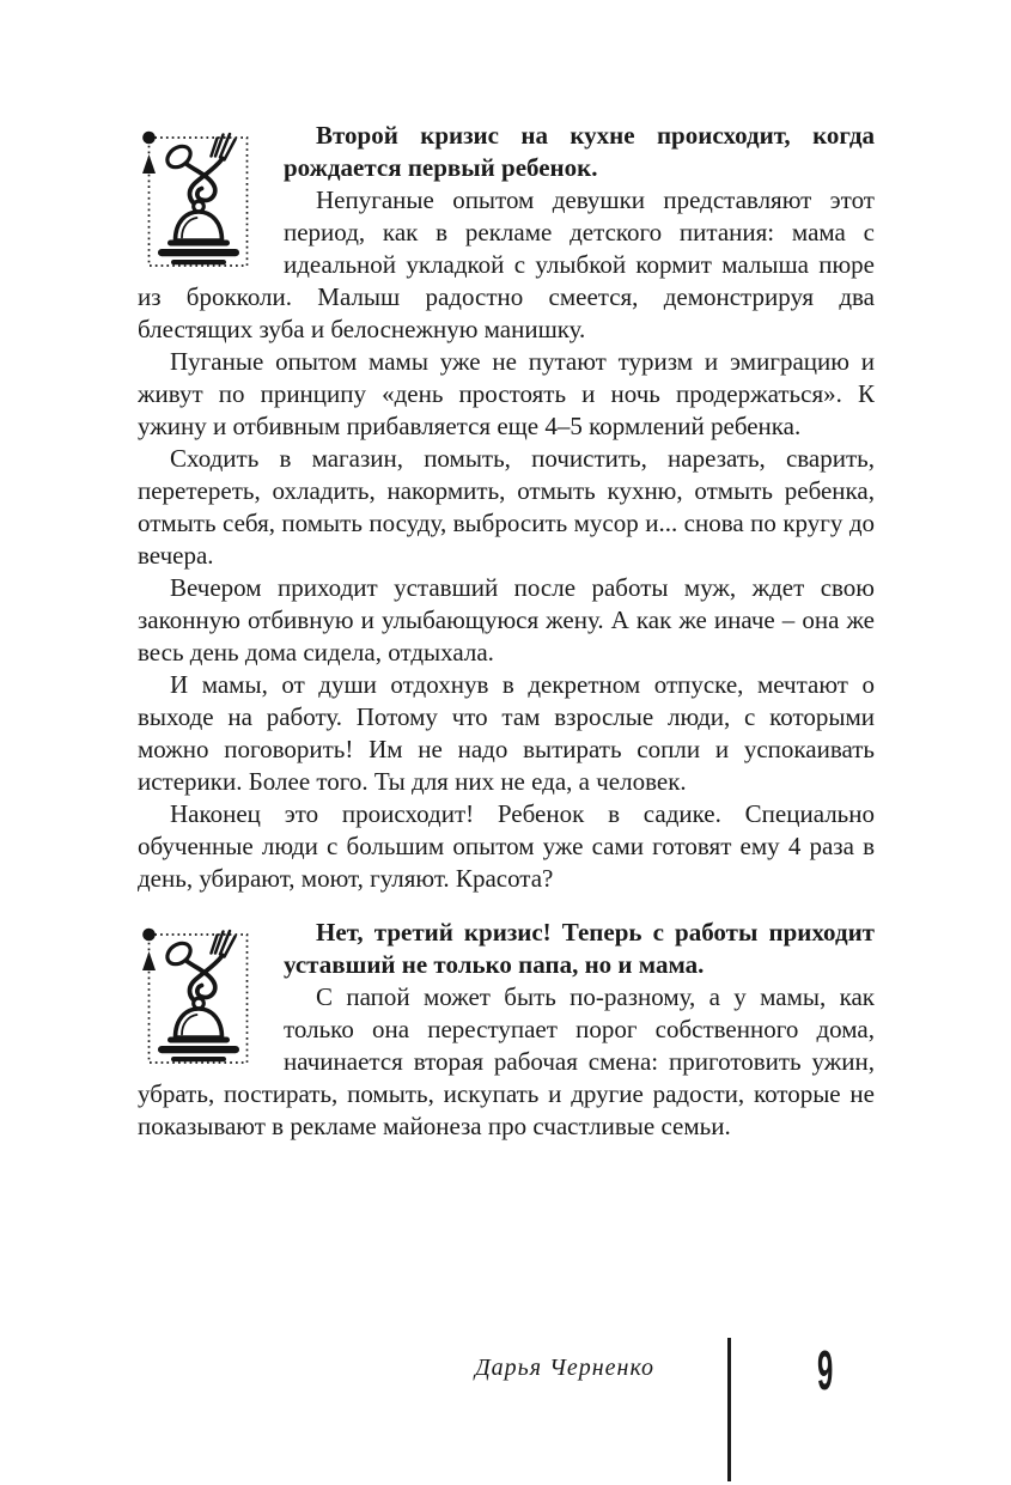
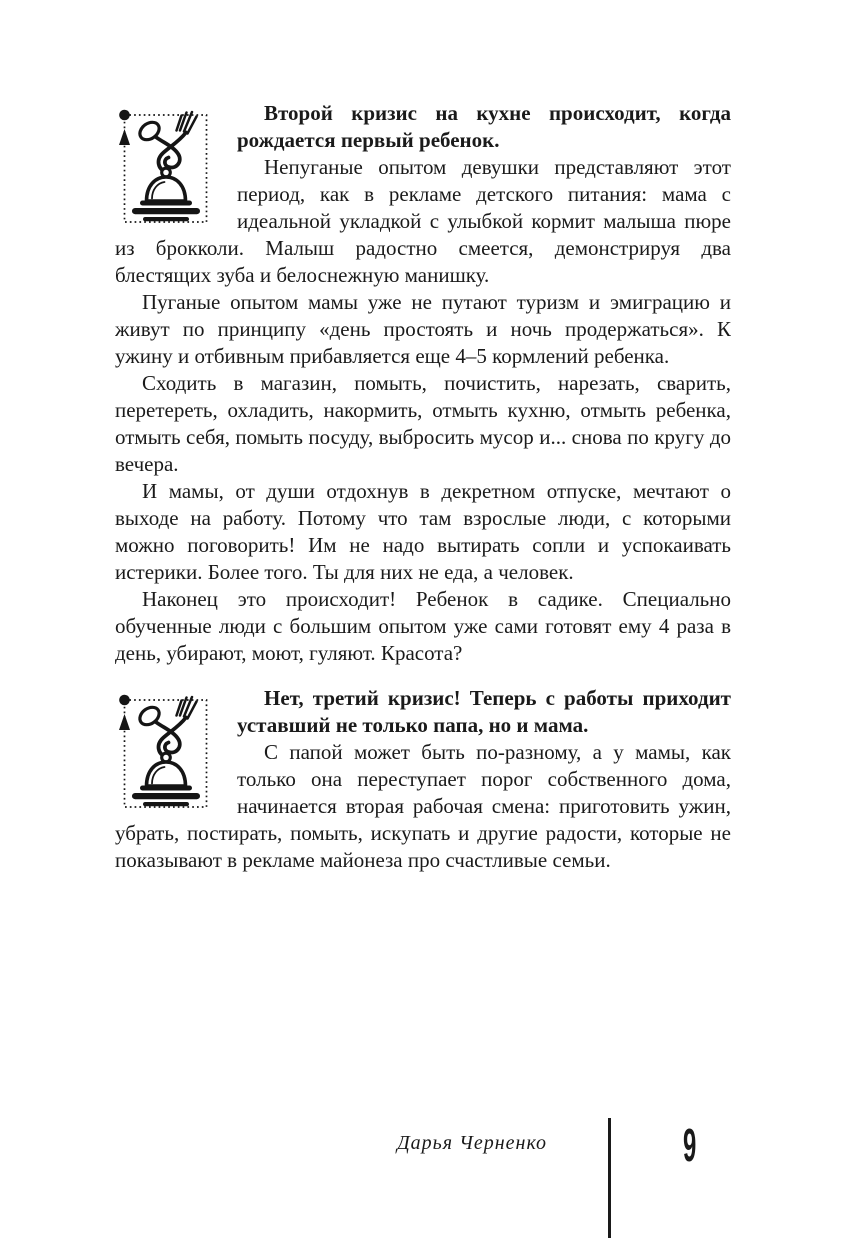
  Второй кризис на кухне происходит, когда рождается первый ребенок.
  Непуганые опытом девушки представляют этот период, как в рекламе детского питания: мама с идеальной укладкой с улыбкой кормит малыша пюре из брокколи. Малыш радостно смеется, демонстрируя два блестящих зуба и белоснежную манишку.
  Пуганые опытом мамы уже не путают туризм и эмиграцию и живут по принципу «день простоять и ночь продержаться». К ужину и отбивным прибавляется еще 4–5 кормлений ребенка.
  Сходить в магазин, помыть, почистить, нарезать, сварить, перетереть, охладить, накормить, отмыть кухню, отмыть ребенка, отмыть себя, помыть посуду, выбросить мусор и... снова по кругу до вечера.
- Вечером приходит уставший после работы муж, ждет свою законную отбивную и улыбающуюся жену. А как же иначе – она же весь день дома сидела, отдыхала.
  И мамы, от души отдохнув в декретном отпуске, мечтают о выходе на работу. Потому что там взрослые люди, с которыми можно поговорить! Им не надо вытирать сопли и успокаивать истерики. Более того. Ты для них не еда, а человек.
  Наконец это происходит! Ребенок в садике. Специально обученные люди с большим опытом уже сами готовят ему 4 раза в день, убирают, моют, гуляют. Красота?
  Нет, третий кризис! Теперь с работы приходит уставший не только папа, но и мама.
  С папой может быть по-разному, а у мамы, как только она переступает порог собственного дома, начинается вторая рабочая смена: приготовить ужин, убрать, постирать, помыть, искупать и другие радости, которые не показывают в рекламе майонеза про счастливые семьи.
  Дарья Черненко
  9
